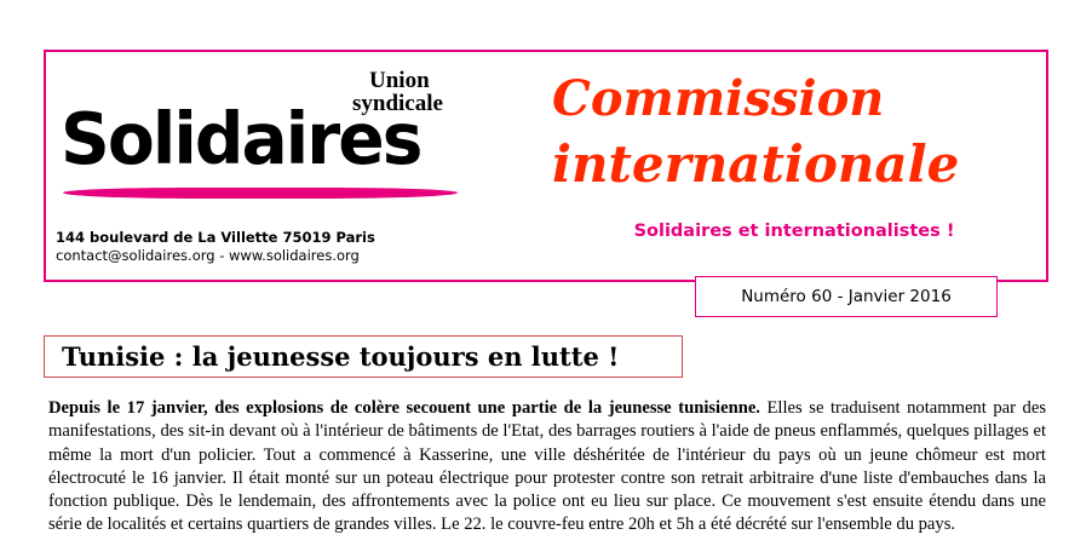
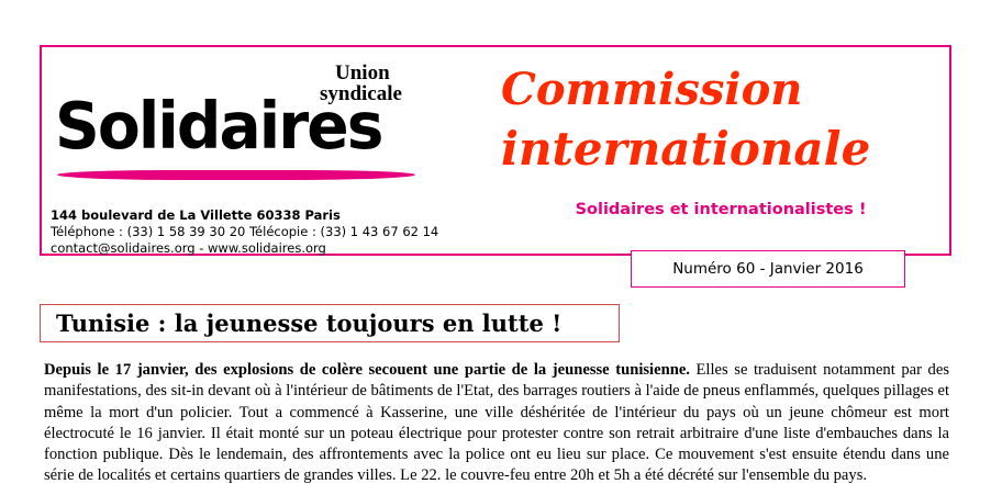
  Union
  syndicale
  Solidaires
- 144 boulevard de La Villette 75019 Paris
+ 144 boulevard de La Villette 60338 Paris
+ Téléphone : (33) 1 58 39 30 20 Télécopie : (33) 1 43 67 62 14
  contact@solidaires.org - www.solidaires.org
  Commission
  internationale
  Solidaires et internationalistes !
  Numéro 60 - Janvier 2016
  Tunisie : la jeunesse toujours en lutte !
  Depuis le 17 janvier, des explosions de colère secouent une partie de la jeunesse tunisienne. Elles se traduisent notamment par des manifestations, des sit-in devant où à l'intérieur de bâtiments de l'Etat, des barrages routiers à l'aide de pneus enflammés, quelques pillages et même la mort d'un policier. Tout a commencé à Kasserine, une ville déshéritée de l'intérieur du pays où un jeune chômeur est mort électrocuté le 16 janvier. Il était monté sur un poteau électrique pour protester contre son retrait arbitraire d'une liste d'embauches dans la fonction publique. Dès le lendemain, des affrontements avec la police ont eu lieu sur place. Ce mouvement s'est ensuite étendu dans une série de localités et certains quartiers de grandes villes. Le 22. le couvre-feu entre 20h et 5h a été décrété sur l'ensemble du pays.
